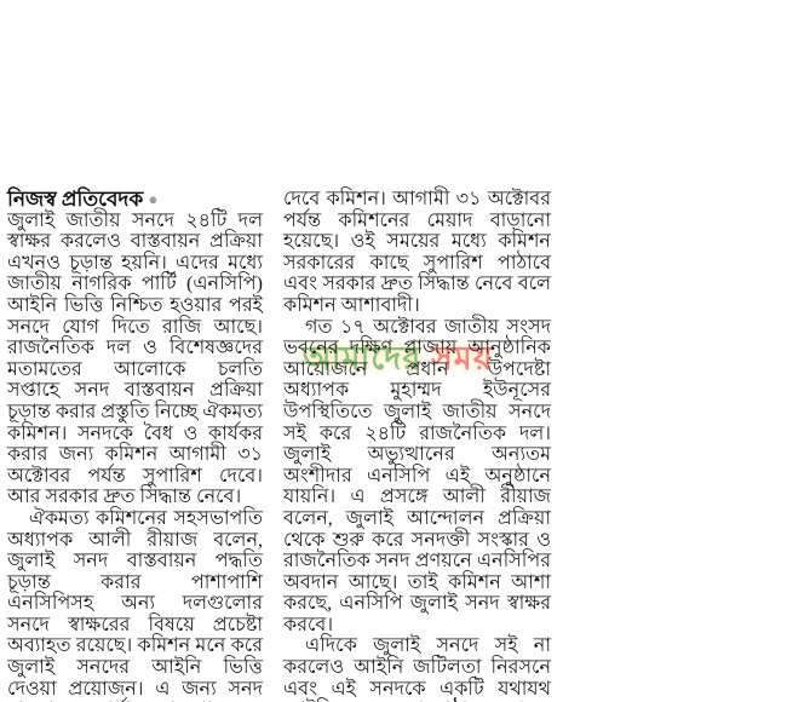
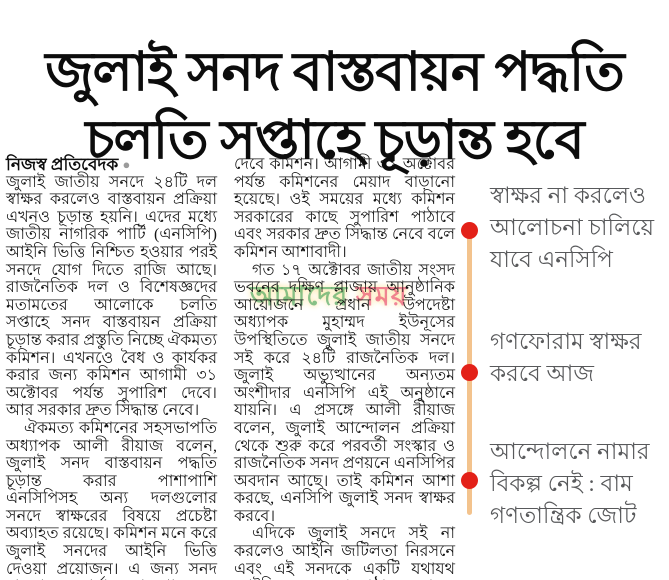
+ জুলাই সনদ বাস্তবায়ন পদ্ধতি
+ চলতি সপ্তাহে চূড়ান্ত হবে
  আমাদের সময়
  নিজস্ব প্রতিবেদক ●
- জুলাই জাতীয় সনদে ২৪টি দল স্বাক্ষর করলেও বাস্তবায়ন প্রক্রিয়া এখনও চূড়ান্ত হয়নি। এদের মধ্যে জাতীয় নাগরিক পার্টি (এনসিপি) আইনি ভিত্তি নিশ্চিত হওয়ার পরই সনদে যোগ দিতে রাজি আছে। রাজনৈতিক দল ও বিশেষজ্ঞদের মতামতের আলোকে চলতি সপ্তাহে সনদ বাস্তবায়ন প্রক্রিয়া চূড়ান্ত করার প্রস্তুতি নিচ্ছে ঐকমত্য কমিশন। সনদকে বৈধ ও কার্যকর করার জন্য কমিশন আগামী ৩১ অক্টোবর পর্যন্ত সুপারিশ দেবে। আর সরকার দ্রুত সিদ্ধান্ত নেবে।
+ জুলাই জাতীয় সনদে ২৪টি দল স্বাক্ষর করলেও বাস্তবায়ন প্রক্রিয়া এখনও চূড়ান্ত হয়নি। এদের মধ্যে জাতীয় নাগরিক পার্টি (এনসিপি) আইনি ভিত্তি নিশ্চিত হওয়ার পরই সনদে যোগ দিতে রাজি আছে। রাজনৈতিক দল ও বিশেষজ্ঞদের মতামতের আলোকে চলতি সপ্তাহে সনদ বাস্তবায়ন প্রক্রিয়া চূড়ান্ত করার প্রস্তুতি নিচ্ছে ঐকমত্য কমিশন। এখনওে বৈধ ও কার্যকর করার জন্য কমিশন আগামী ৩১ অক্টোবর পর্যন্ত সুপারিশ দেবে। আর সরকার দ্রুত সিদ্ধান্ত নেবে।
  ঐকমত্য কমিশনের সহসভাপতি অধ্যাপক আলী রীয়াজ বলেন, জুলাই সনদ বাস্তবায়ন পদ্ধতি চূড়ান্ত করার পাশাপাশি এনসিপিসহ অন্য দলগুলোর সনদে স্বাক্ষরের বিষয়ে প্রচেষ্টা অব্যাহত রয়েছে। কমিশন মনে করে জুলাই সনদের আইনি ভিত্তি দেওয়া প্রয়োজন। এ জন্য সনদ
  দেবে কমিশন। আগামী ৩১ অক্টোবর পর্যন্ত কমিশনের মেয়াদ বাড়ানো হয়েছে। ওই সময়ের মধ্যে কমিশন সরকারের কাছে সুপারিশ পাঠাবে এবং সরকার দ্রুত সিদ্ধান্ত নেবে বলে কমিশন আশাবাদী।
- গত ১৭ অক্টোবর জাতীয় সংসদ ভবনের দক্ষিণ প্লাজায় আনুষ্ঠানিক আয়োজনে প্রধান উপদেষ্টা অধ্যাপক মুহাম্মদ ইউনূসের উপস্থিতিতে জুলাই জাতীয় সনদে সই করে ২৪টি রাজনৈতিক দল। জুলাই অভ্যুত্থানের অন্যতম অংশীদার এনসিপি এই অনুষ্ঠানে যায়নি। এ প্রসঙ্গে আলী রীয়াজ বলেন, জুলাই আন্দোলন প্রক্রিয়া থেকে শুরু করে সনদক্তী সংস্কার ও রাজনৈতিক সনদ প্রণয়নে এনসিপির অবদান আছে। তাই কমিশন আশা করছে, এনসিপি জুলাই সনদ স্বাক্ষর করবে।
+ গত ১৭ অক্টোবর জাতীয় সংসদ ভবনের দক্ষিণ প্লাজায় আনুষ্ঠানিক আয়োজনে প্রধান উপদেষ্টা অধ্যাপক মুহাম্মদ ইউনূসের উপস্থিতিতে জুলাই জাতীয় সনদে সই করে ২৪টি রাজনৈতিক দল। জুলাই অভ্যুত্থানের অন্যতম অংশীদার এনসিপি এই অনুষ্ঠানে যায়নি। এ প্রসঙ্গে আলী রীয়াজ বলেন, জুলাই আন্দোলন প্রক্রিয়া থেকে শুরু করে পরবর্তী সংস্কার ও রাজনৈতিক সনদ প্রণয়নে এনসিপির অবদান আছে। তাই কমিশন আশা করছে, এনসিপি জুলাই সনদ স্বাক্ষর করবে।
  এদিকে জুলাই সনদে সই না করলেও আইনি জটিলতা নিরসনে এবং এই সনদকে একটি যথাযথ
+ স্বাক্ষর না করলেও আলোচনা চালিয়ে যাবে এনসিপি
+ গণফোরাম স্বাক্ষর করবে আজ
+ আন্দোলনে নামার বিকল্প নেই : বাম গণতান্ত্রিক জোট
